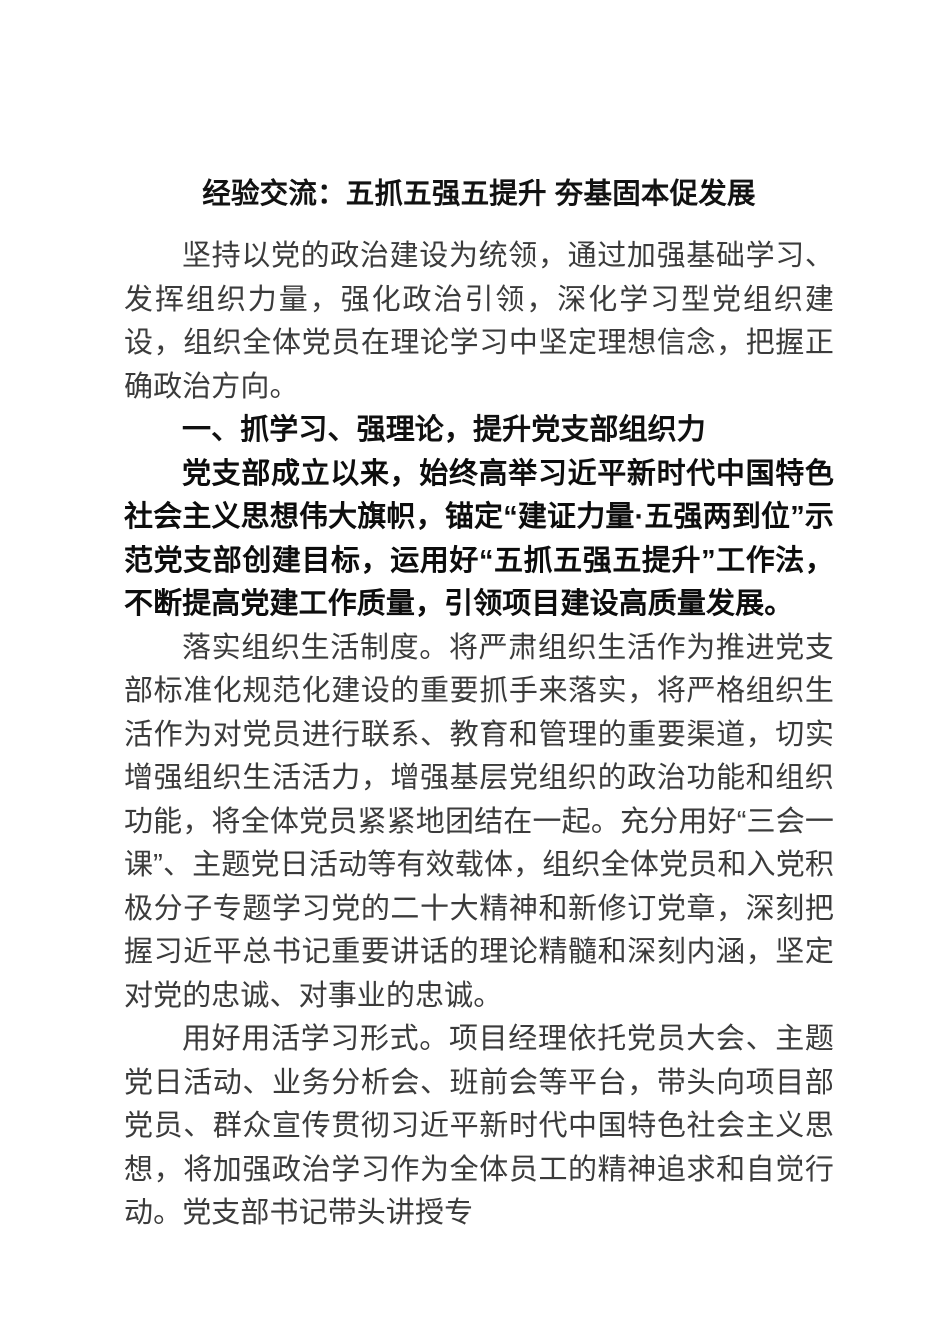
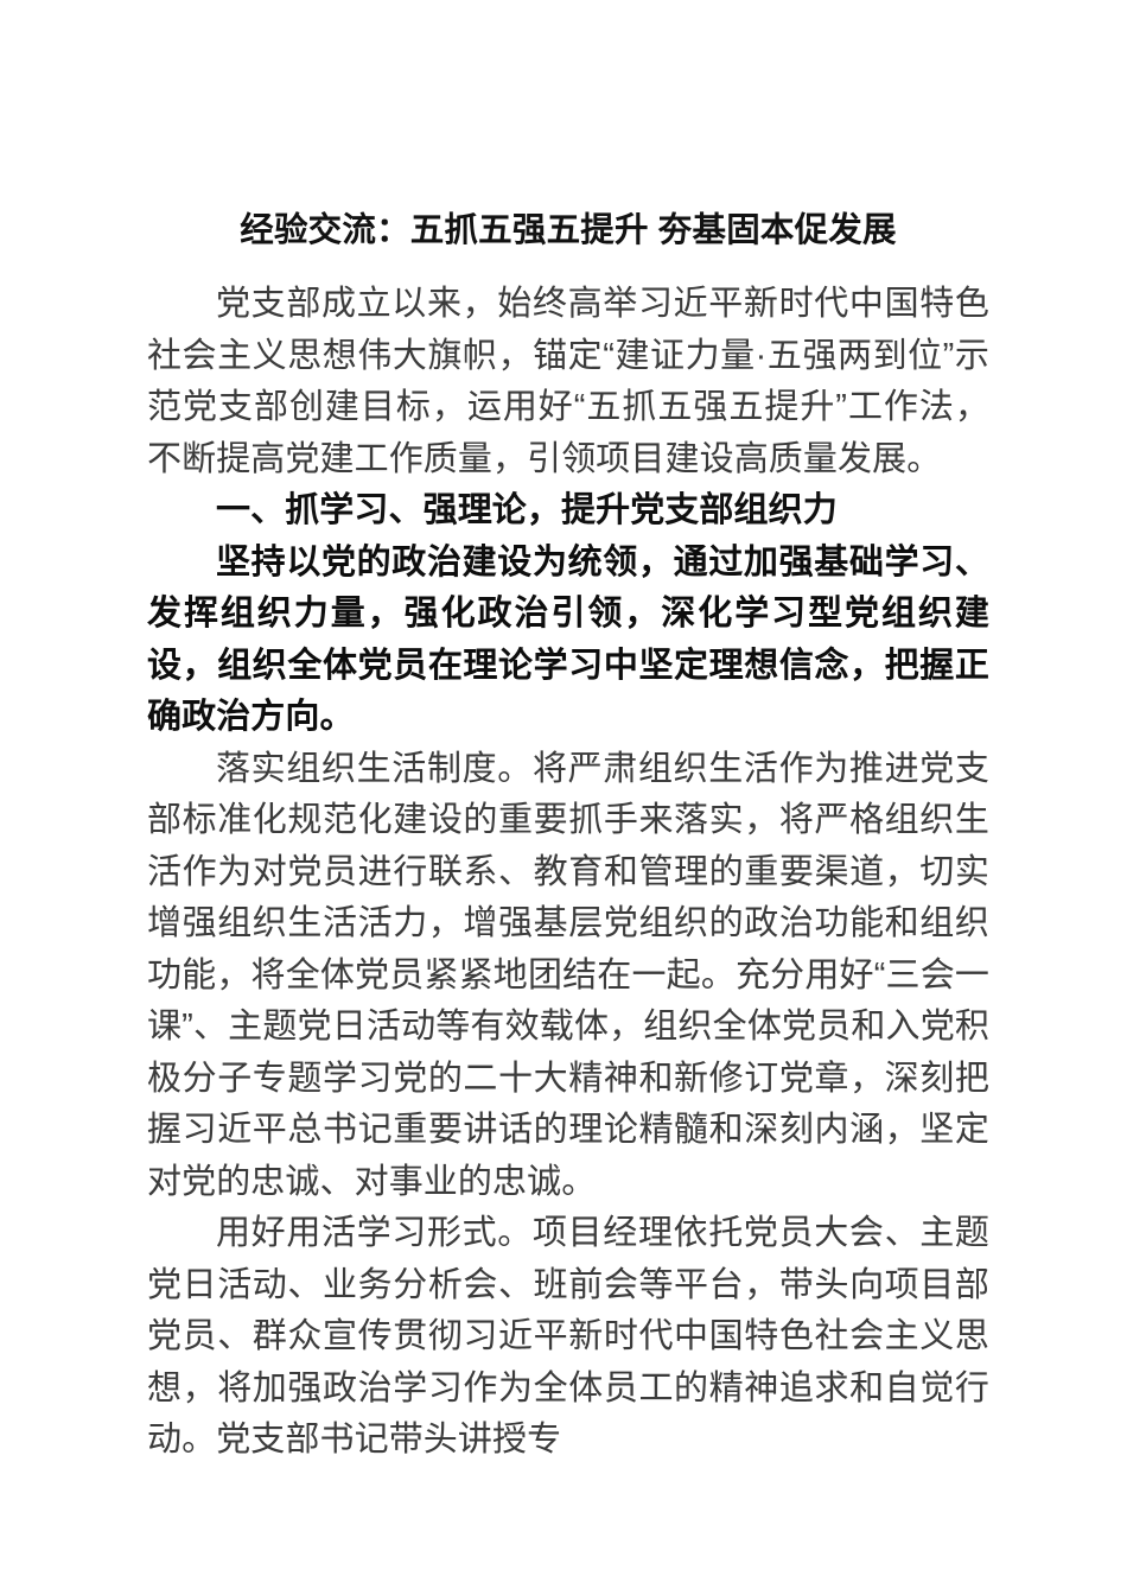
  经验交流：五抓五强五提升 夯基固本促发展
- 坚持以党的政治建设为统领，通过加强基础学习、发挥组织力量，强化政治引领，深化学习型党组织建设，组织全体党员在理论学习中坚定理想信念，把握正确政治方向。
+ 党支部成立以来，始终高举习近平新时代中国特色社会主义思想伟大旗帜，锚定“建证力量·五强两到位”示范党支部创建目标，运用好“五抓五强五提升”工作法，不断提高党建工作质量，引领项目建设高质量发展。
  一、抓学习、强理论，提升党支部组织力
- 党支部成立以来，始终高举习近平新时代中国特色社会主义思想伟大旗帜，锚定“建证力量·五强两到位”示范党支部创建目标，运用好“五抓五强五提升”工作法，不断提高党建工作质量，引领项目建设高质量发展。
+ 坚持以党的政治建设为统领，通过加强基础学习、发挥组织力量，强化政治引领，深化学习型党组织建设，组织全体党员在理论学习中坚定理想信念，把握正确政治方向。
  落实组织生活制度。将严肃组织生活作为推进党支部标准化规范化建设的重要抓手来落实，将严格组织生活作为对党员进行联系、教育和管理的重要渠道，切实增强组织生活活力，增强基层党组织的政治功能和组织功能，将全体党员紧紧地团结在一起。充分用好“三会一课”、主题党日活动等有效载体，组织全体党员和入党积极分子专题学习党的二十大精神和新修订党章，深刻把握习近平总书记重要讲话的理论精髓和深刻内涵，坚定对党的忠诚、对事业的忠诚。
  用好用活学习形式。项目经理依托党员大会、主题党日活动、业务分析会、班前会等平台，带头向项目部党员、群众宣传贯彻习近平新时代中国特色社会主义思想，将加强政治学习作为全体员工的精神追求和自觉行动。党支部书记带头讲授专
